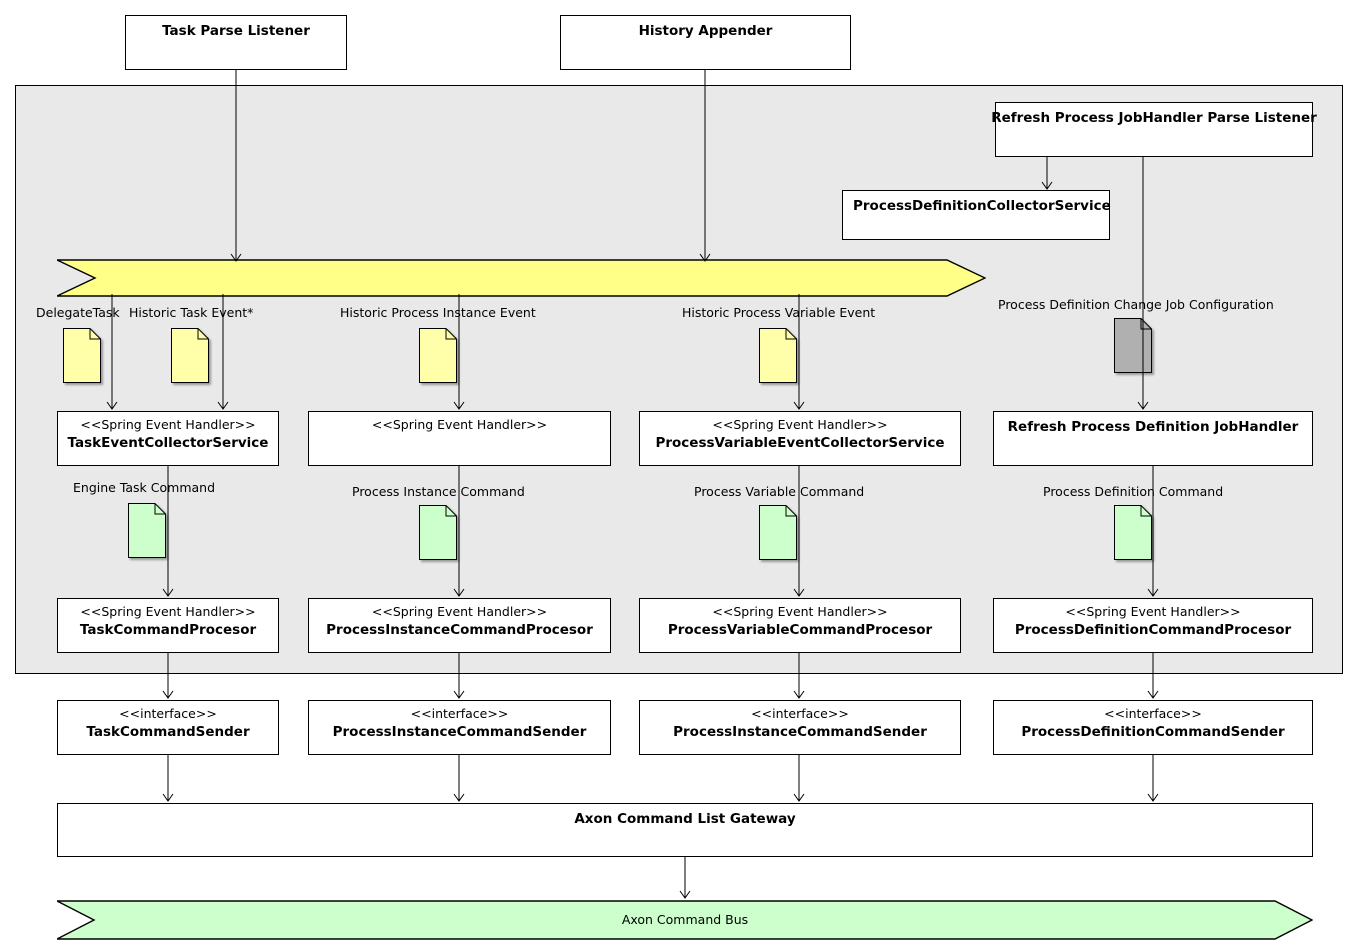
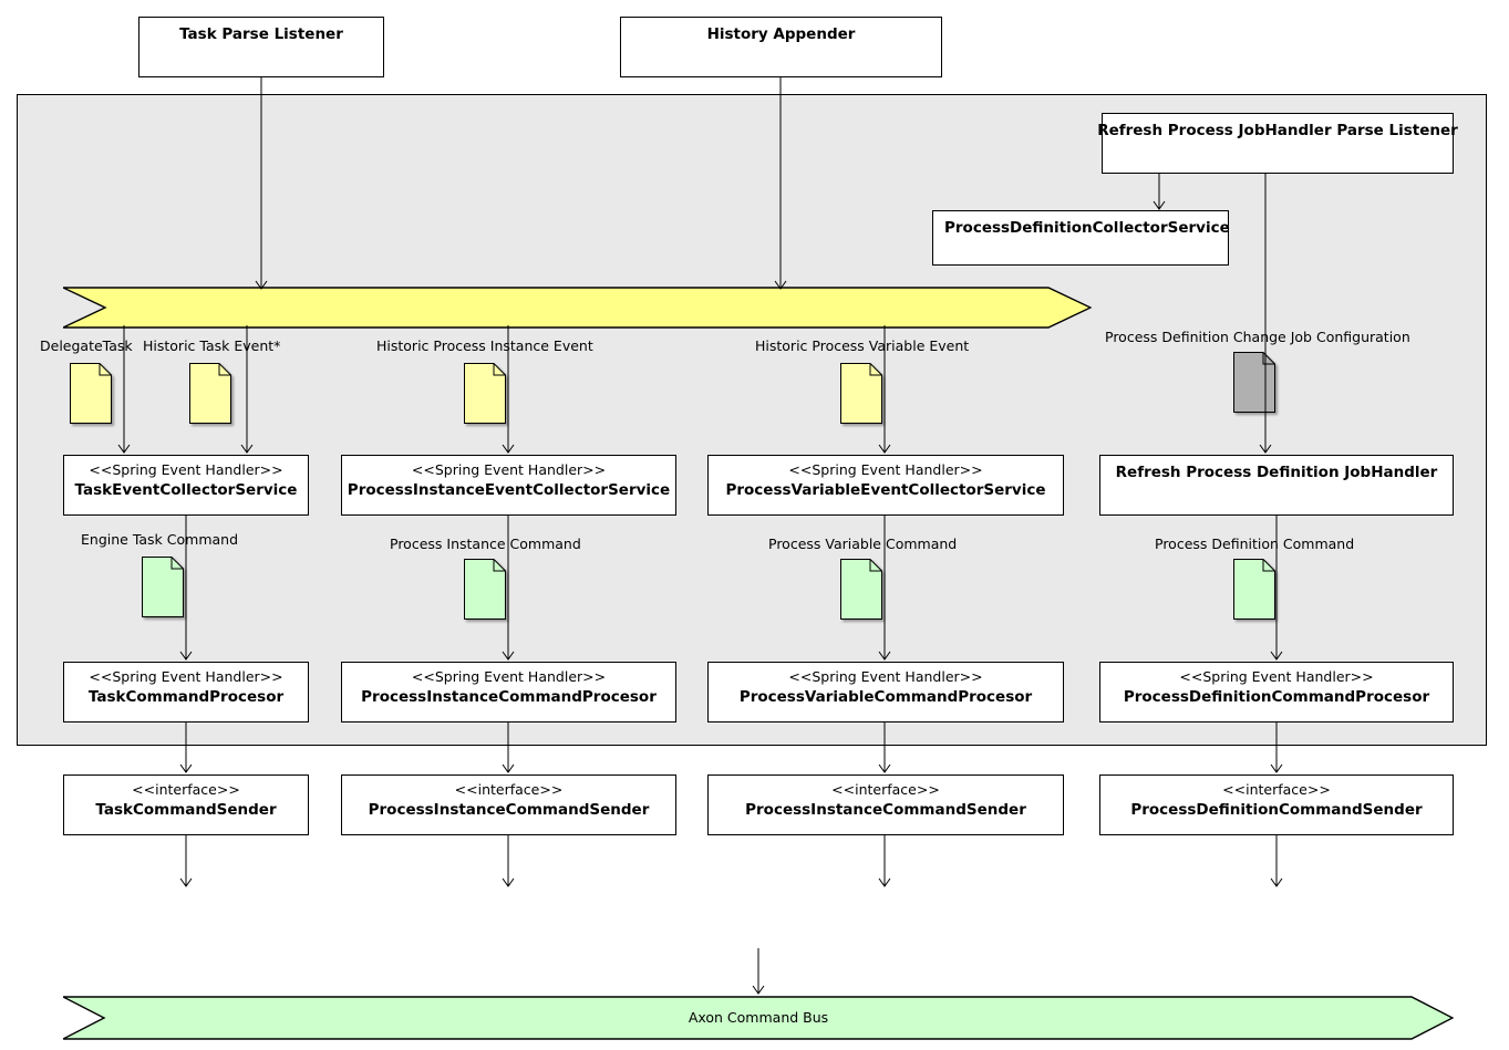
  Task Parse Listener
  History Appender
  Refresh Process JobHandler Parse Listener
  ProcessDefinitionCollectorService
  DelegateTask
  Historic Task Eent*
  Historic Process Instance Event
  Historic Process Variable Event
  Process Definition Change Job Configuration
  <<Spring Event Handler>>
  TaskEventCollectorService
  <<Spring Event Handler>>
+ ProcessInstanceEventCollectorService
  <<Spring Event Handler>>
  ProcessVariableEventCollectorService
  Refresh Process Definition JobHandler
  Engine Task Command
  Process Instance Command
  Process Variable Command
  Process Definition Command
  <<Spring Event Handler>>
  TaskCommandProcesor
  <<Spring Event Handler>>
  ProcessInstanceCommandProcesor
  <<Spring Event Handler>>
  ProcessVariableCommandProcesor
  <<Spring Event Handler>>
  ProcessDefinitionCommandProcesor
  <<interface>>
  TaskCommandSender
  <<interface>>
  ProcessInstanceCommandSender
  <<interface>>
  ProcessInstanceCommandSender
  <<interface>>
  ProcessDefinitionCommandSender
- Axon Command List Gateway
  Axon Command Bus
